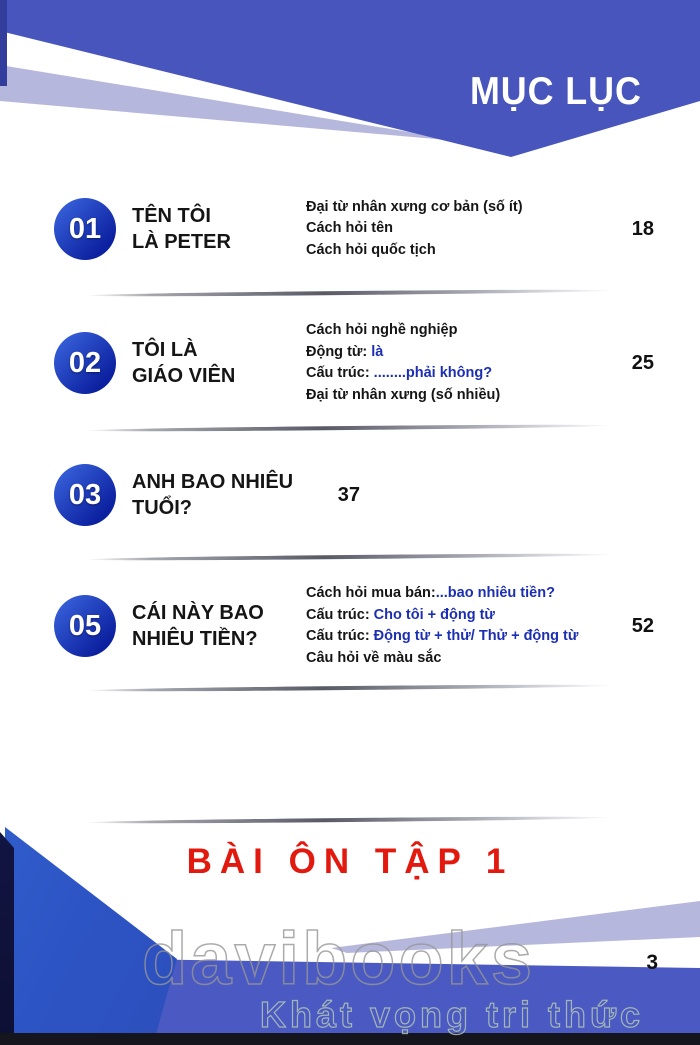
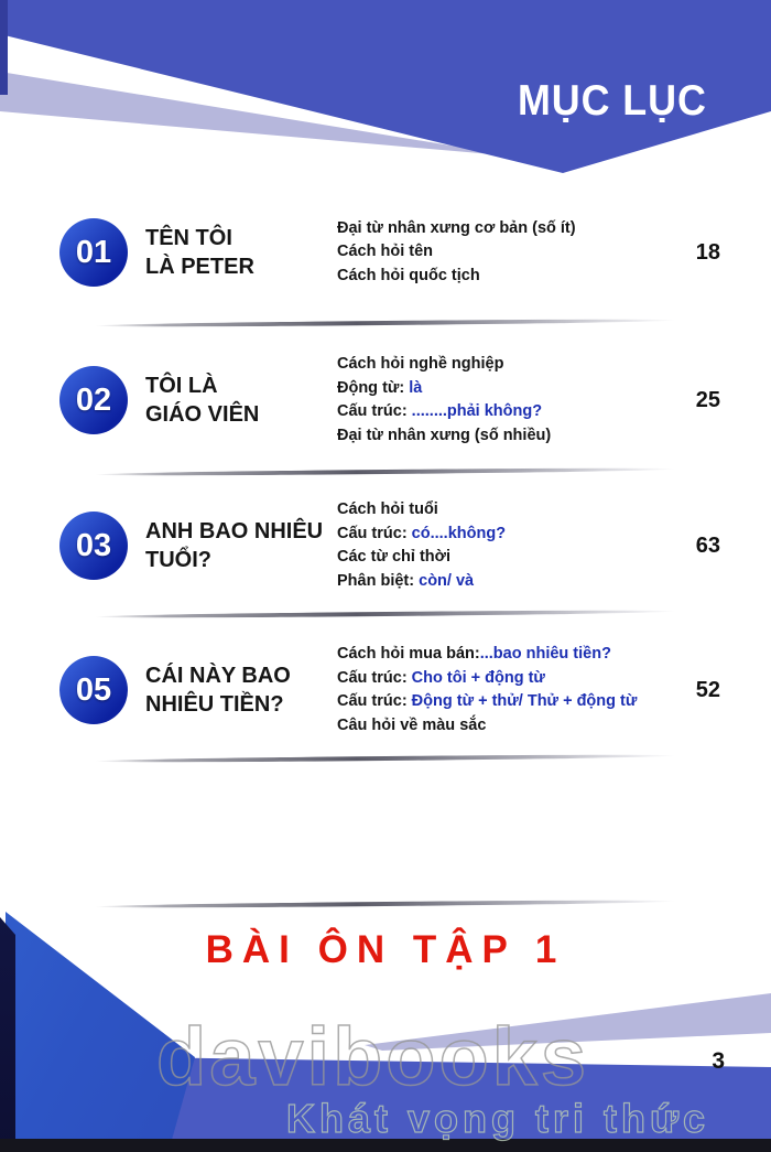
  MỤC LỤC
  01
  TÊN TÔI
  LÀ PETER
  Đại từ nhân xưng cơ bản (số ít)
  Cách hỏi tên
  Cách hỏi quốc tịch
  18
  02
  TÔI LÀ
  GIÁO VIÊN
  Cách hỏi nghề nghiệp
  Động từ: là
  Cấu trúc: ........phải không?
  Đại từ nhân xưng (số nhiều)
  25
  03
  ANH BAO NHIÊU
  TUỔI?
+ Cách hỏi tuổi
+ Cấu trúc: có....không?
+ Các từ chỉ thời
+ Phân biệt: còn/ và
- 37
+ 63
  05
  CÁI NÀY BAO
  NHIÊU TIỀN?
  Cách hỏi mua bán:...bao nhiêu tiền?
  Cấu trúc: Cho tôi + động từ
  Cấu trúc: Động từ + thử/ Thử + động từ
  Câu hỏi về màu sắc
  52
  BÀI ÔN TẬP 1
  davibooks
  Khát vọng tri thức
  3
